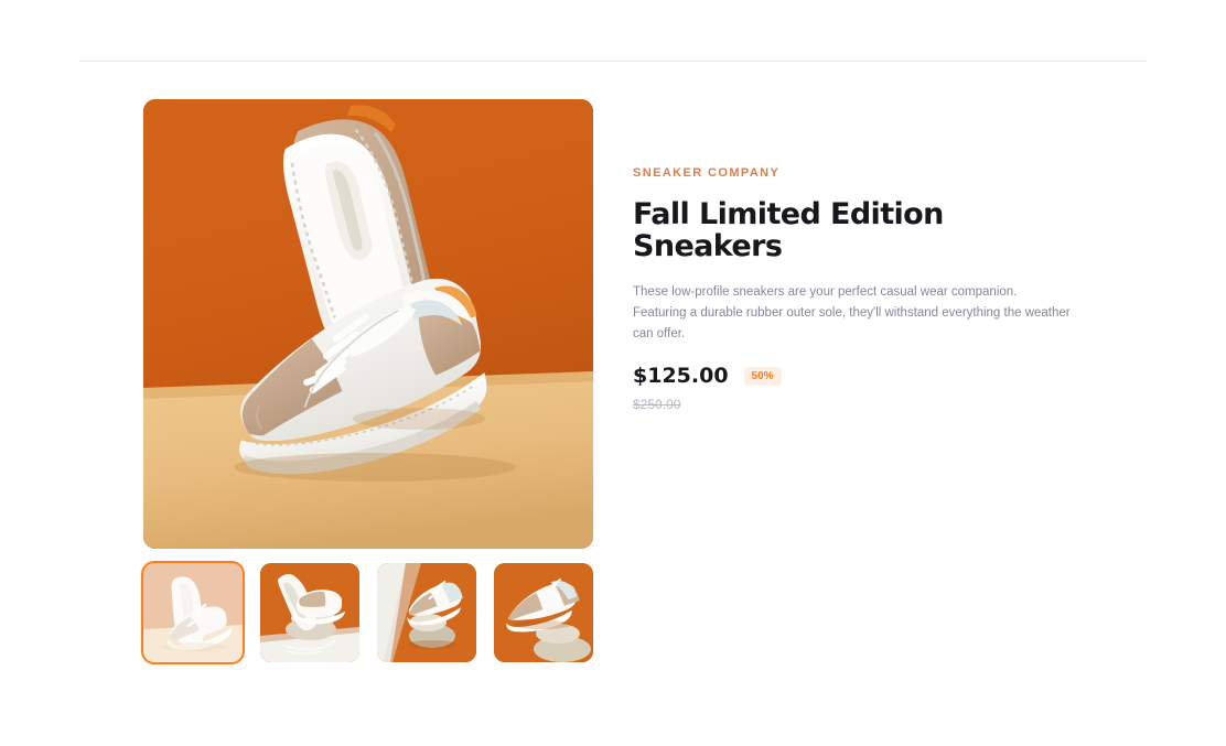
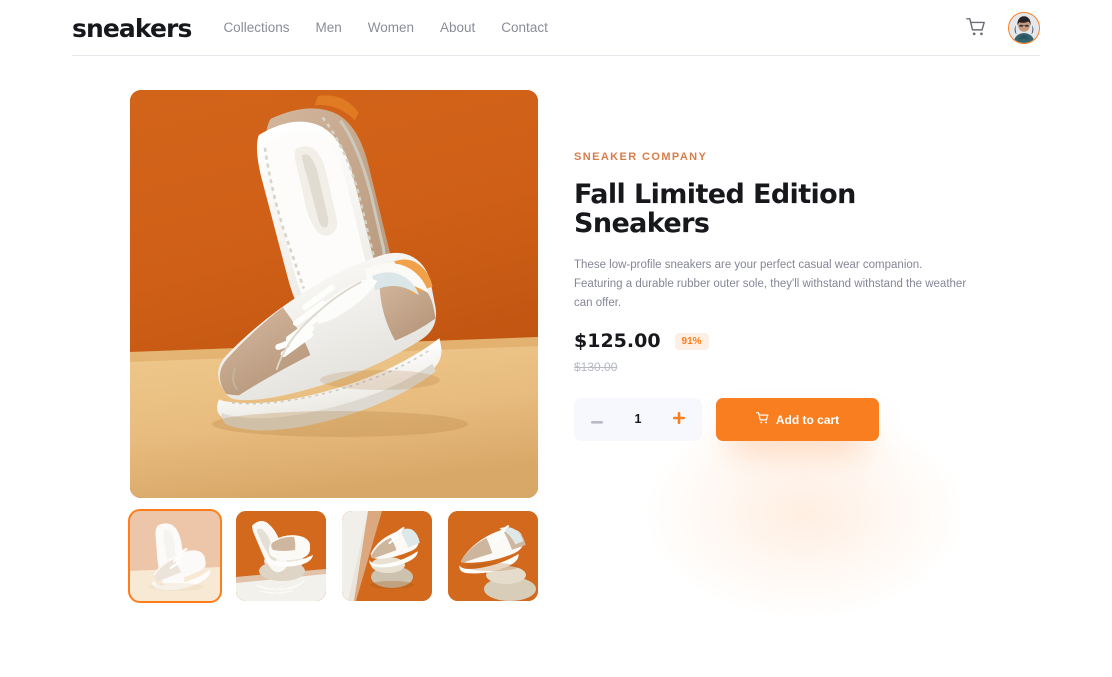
+ sneakers
+ Collections
+ Men
+ Women
+ About
+ Contact
  SNEAKER COMPANY
  Fall Limited Edition Sneakers
- These low-profile sneakers are your perfect casual wear companion. Featuring a durable rubber outer sole, they'll withstand everything the weather can offer.
+ These low-profile sneakers are your perfect casual wear companion. Featuring a durable rubber outer sole, they'll withstand withstand the weather can offer.
  $125.00
- 50%
+ 91%
- $250.00
+ $130.00
+ 1
+ Add to cart
